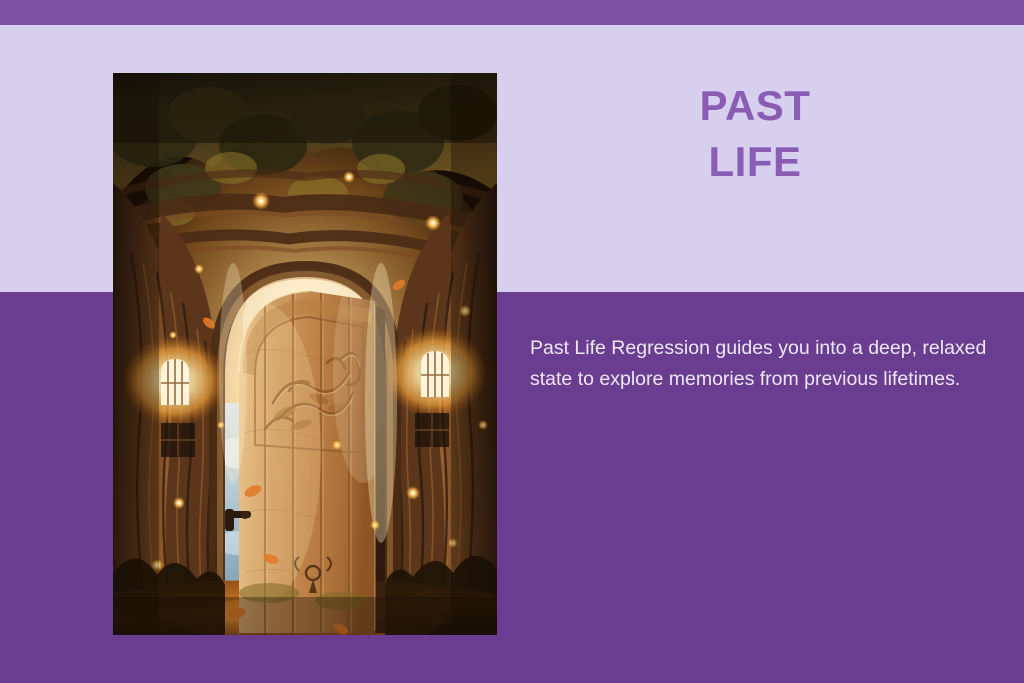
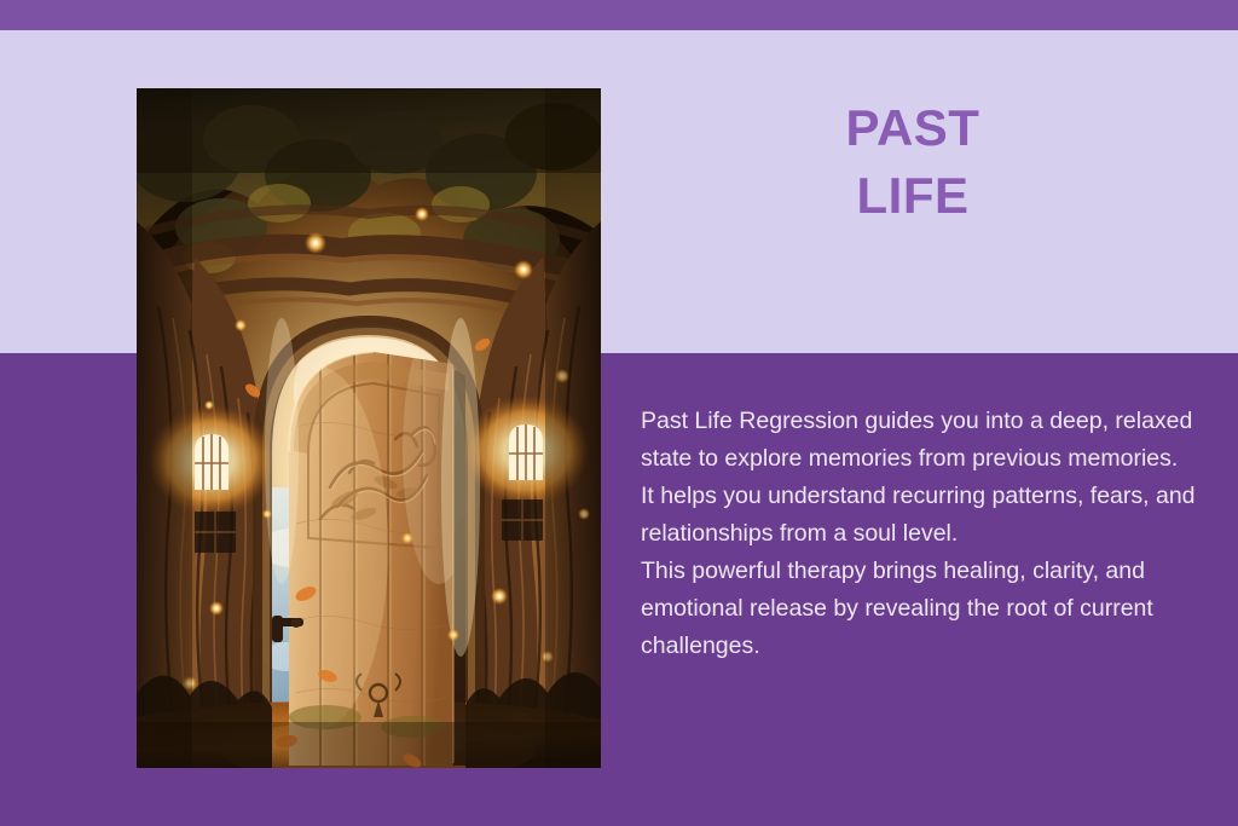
  PAST
  LIFE
- Past Life Regression guides you into a deep, relaxed state to explore memories from previous lifetimes.
+ Past Life Regression guides you into a deep, relaxed state to explore memories from previous memories.
+ It helps you understand recurring patterns, fears, and relationships from a soul level.
+ This powerful therapy brings healing, clarity, and emotional release by revealing the root of current challenges.
